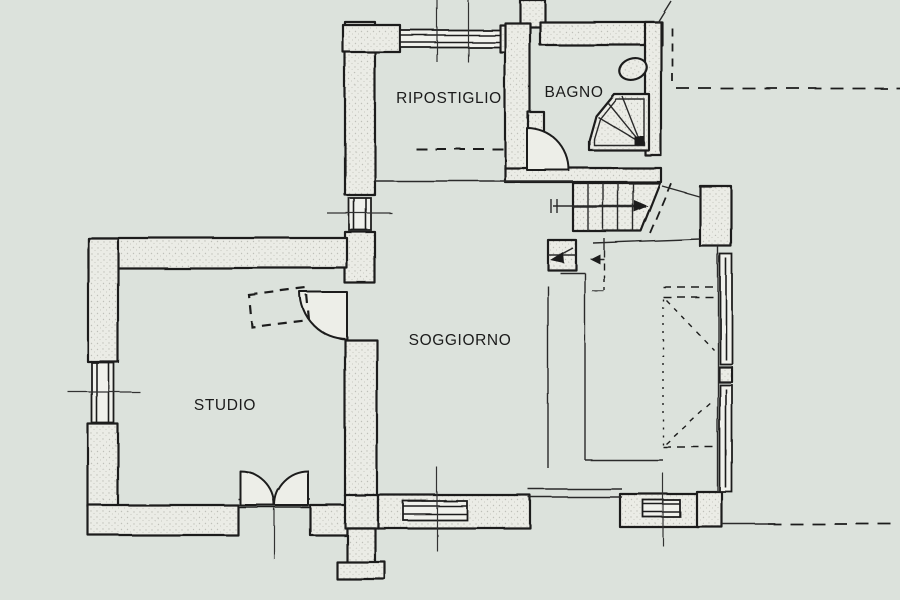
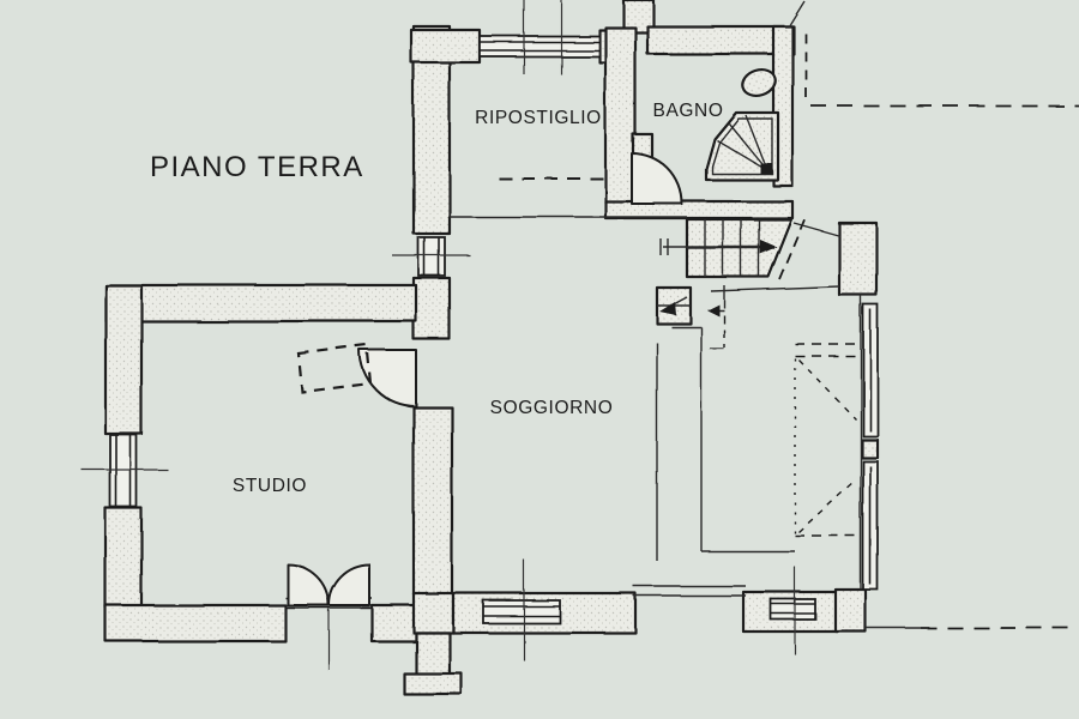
+ PIANO TERRA
  RIPOSTIGLIO
  BAGNO
  SOGGIORNO
  STUDIO
